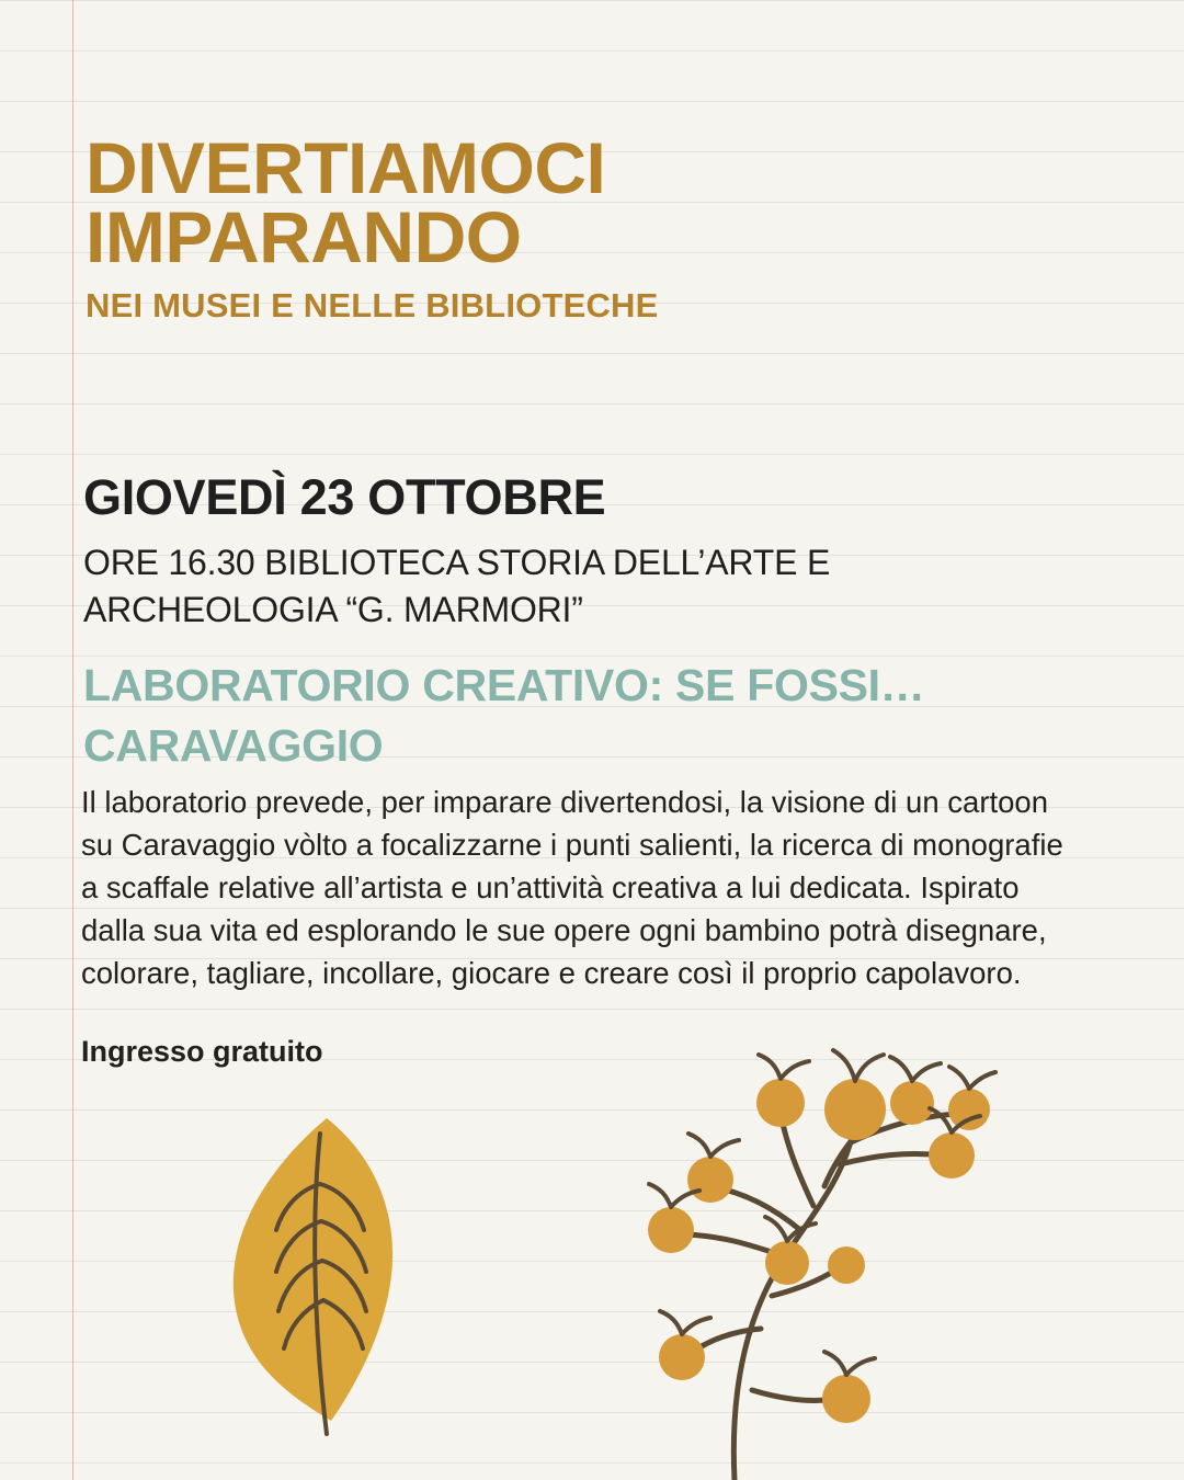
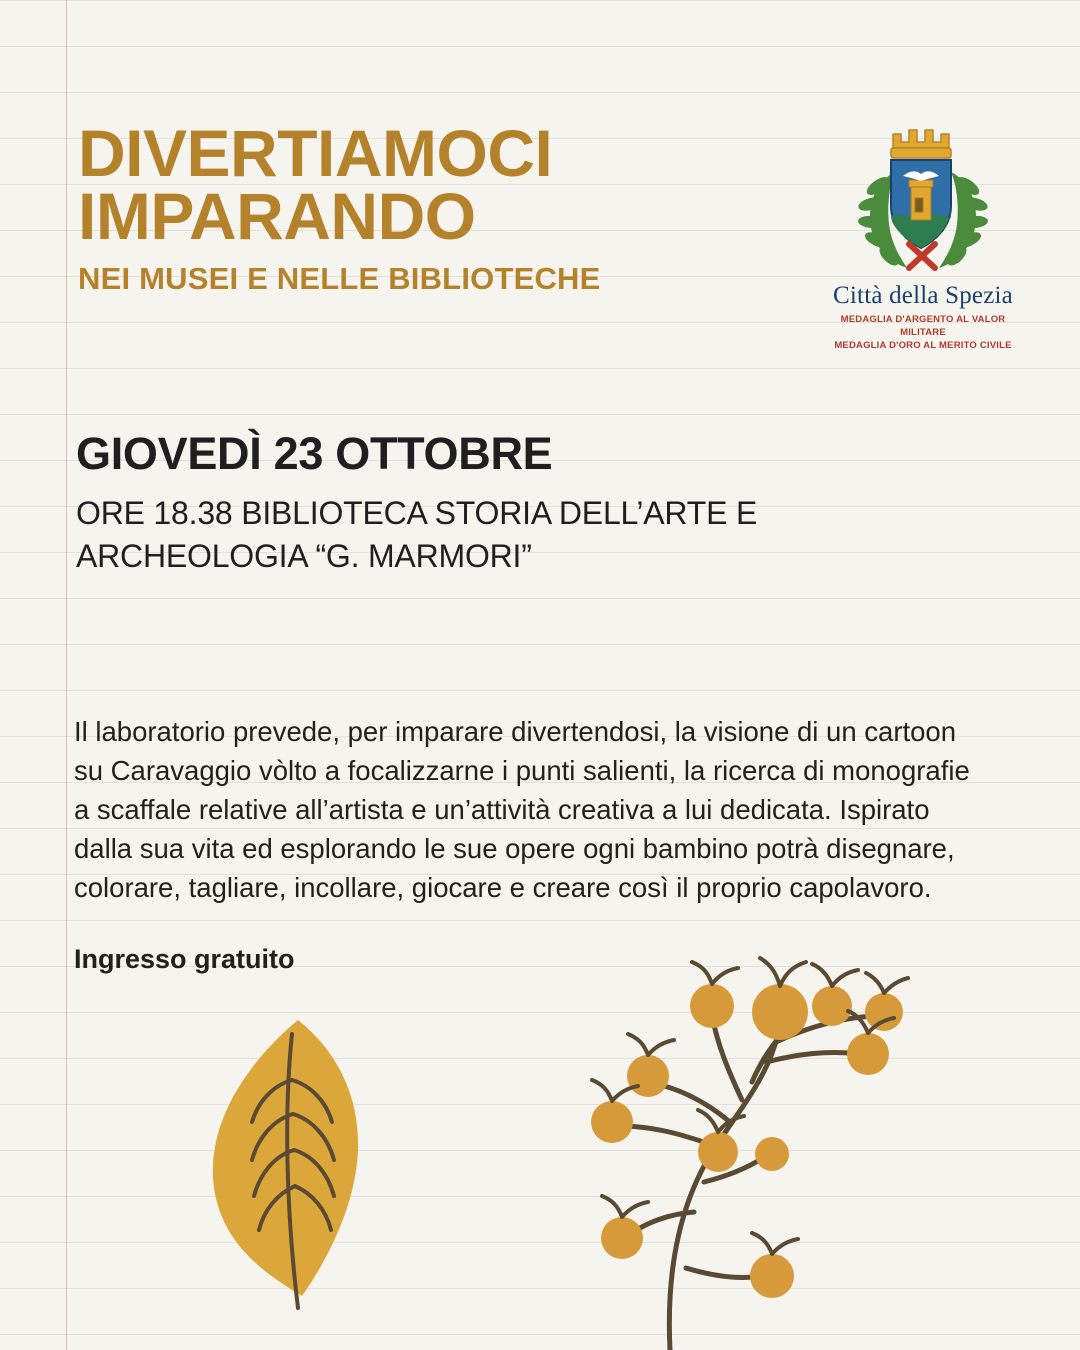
  DIVERTIAMOCI
  IMPARANDO
  NEI MUSEI E NELLE BIBLIOTECHE
+ Città della Spezia
+ MEDAGLIA D'ARGENTO AL VALOR MILITARE
+ MEDAGLIA D'ORO AL MERITO CIVILE
  GIOVEDÌ 23 OTTOBRE
- ORE 16.30 BIBLIOTECA STORIA DELL’ARTE E ARCHEOLOGIA “G. MARMORI”
+ ORE 18.38 BIBLIOTECA STORIA DELL’ARTE E ARCHEOLOGIA “G. MARMORI”
- LABORATORIO CREATIVO: SE FOSSI… CARAVAGGIO
  Il laboratorio prevede, per imparare divertendosi, la visione di un cartoon su Caravaggio vòlto a focalizzarne i punti salienti, la ricerca di monografie a scaffale relative all’artista e un’attività creativa a lui dedicata. Ispirato dalla sua vita ed esplorando le sue opere ogni bambino potrà disegnare, colorare, tagliare, incollare, giocare e creare così il proprio capolavoro.
  Ingresso gratuito
